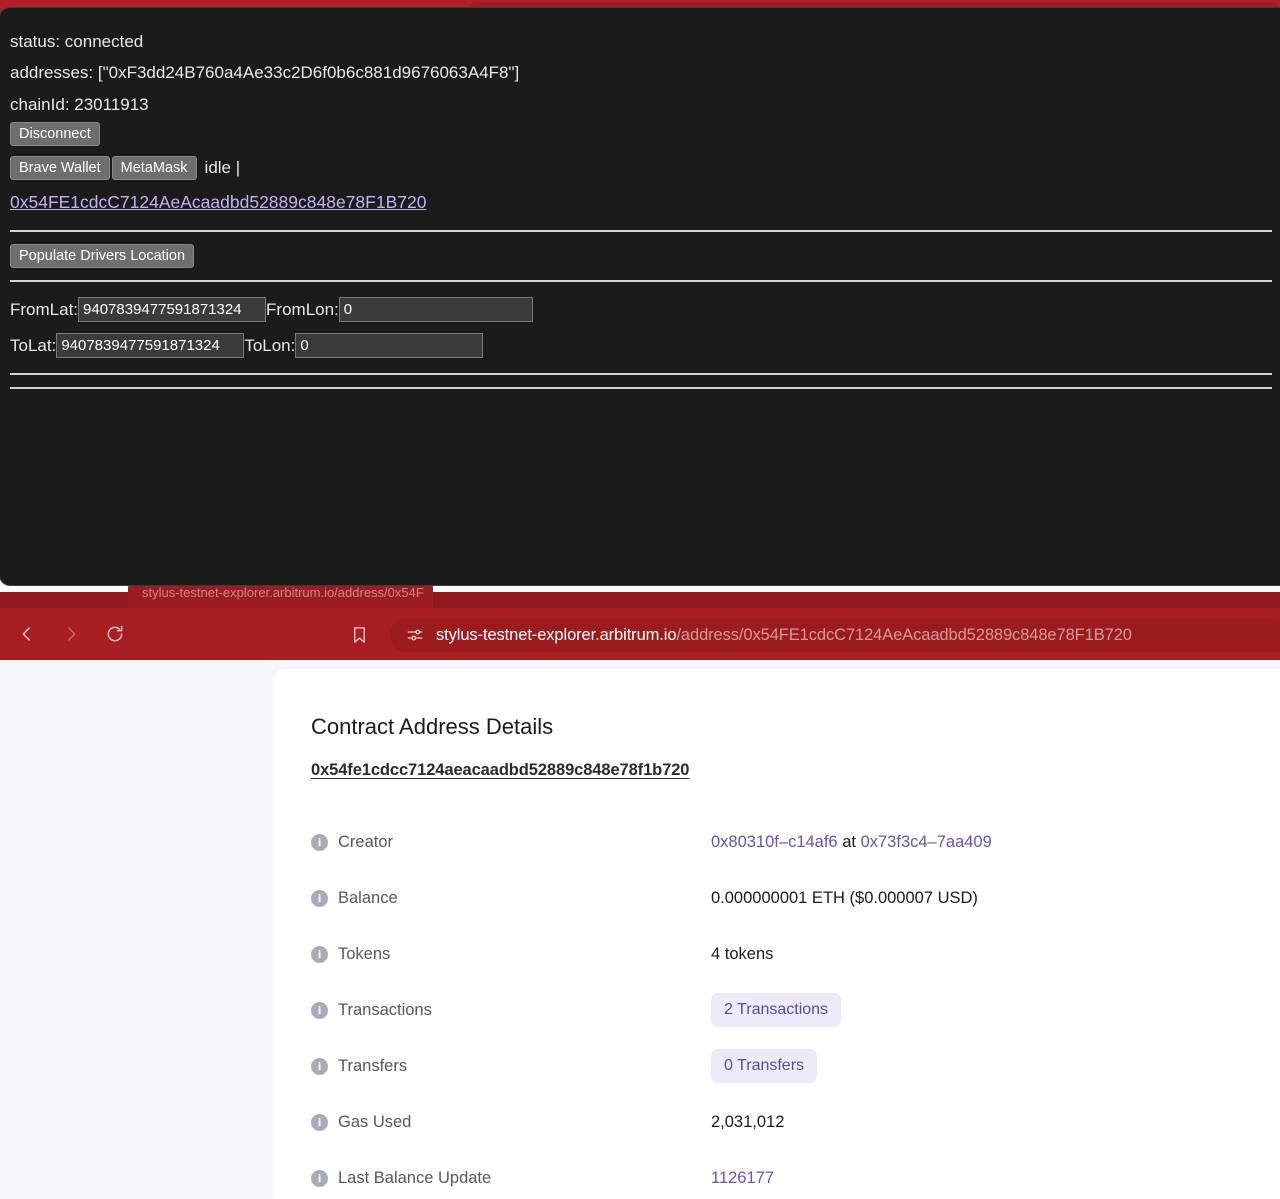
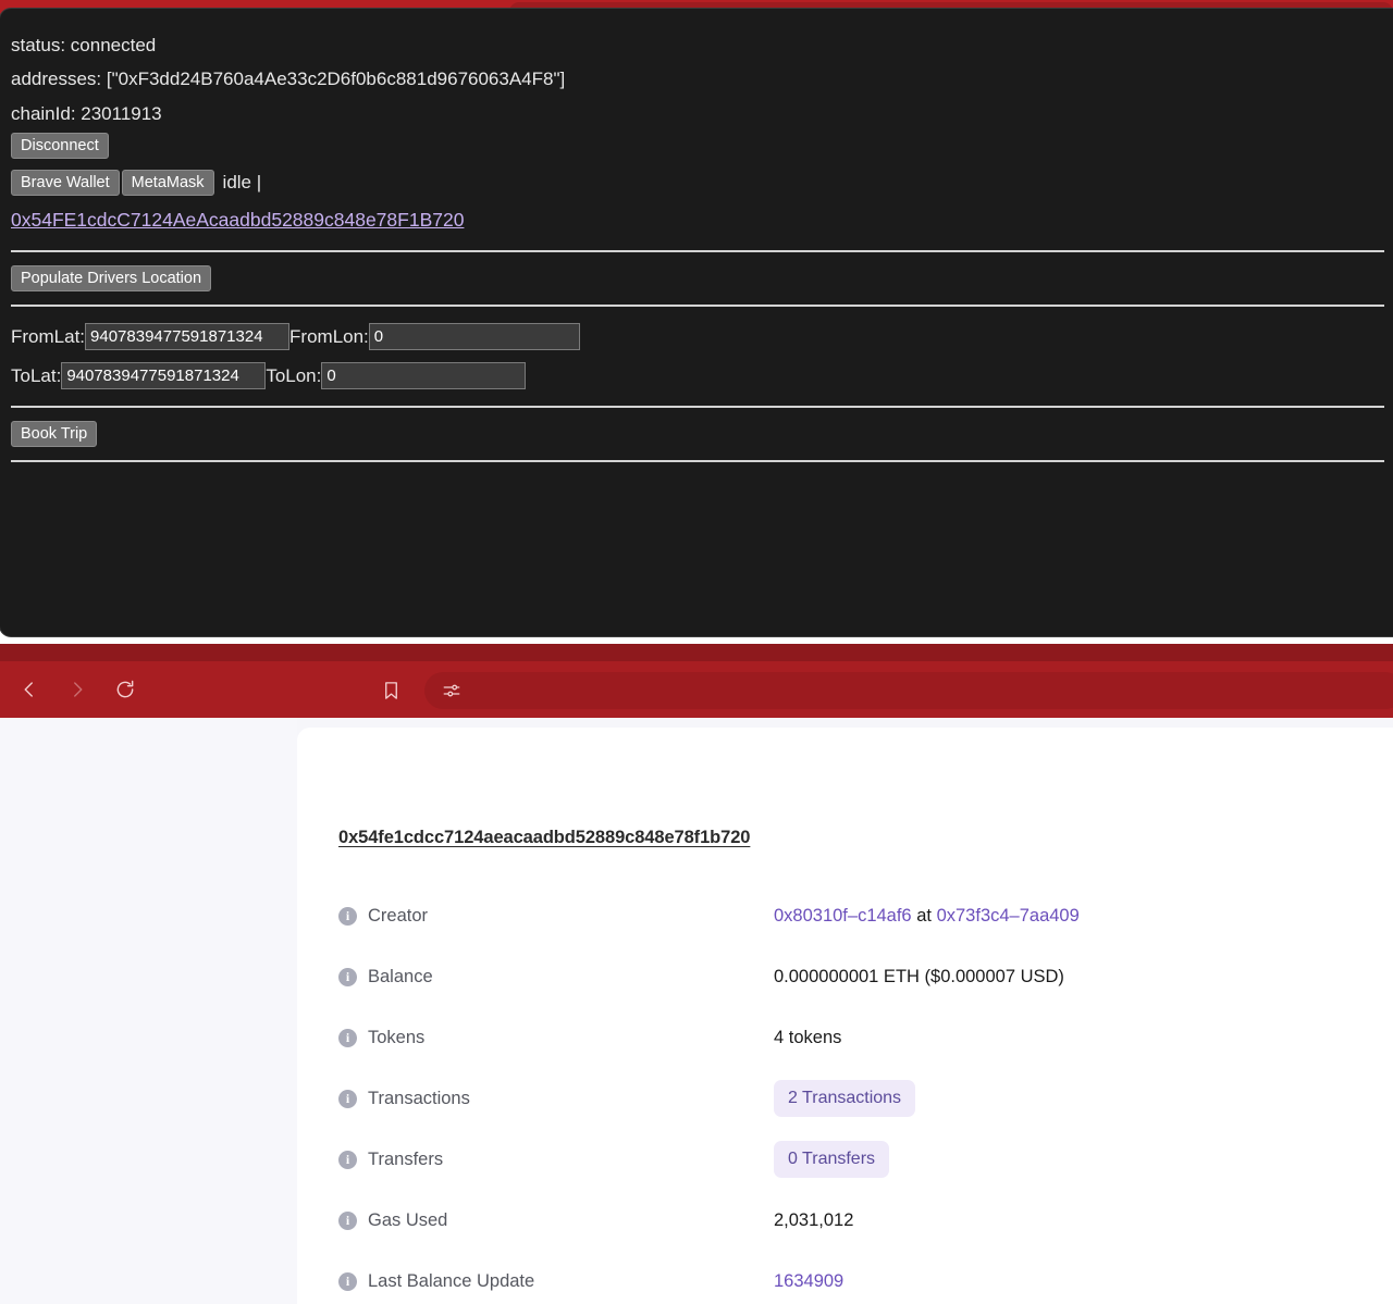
- stylus-testnet-explorer.arbitrum.io/address/0x54F
- stylus-testnet-explorer.arbitrum.io/address/0x54FE1cdcC7124AeAcaadbd52889c848e78F1B720
- Contract Address Details
  0x54fe1cdcc7124aeacaadbd52889c848e78f1b720
  i
  Creator
  0x80310f–c14af6 at 0x73f3c4–7aa409
  i
  Balance
  0.000000001 ETH ($0.000007 USD)
  i
  Tokens
  4 tokens
  i
  Transactions
  2 Transactions
  i
  Transfers
  0 Transfers
  i
  Gas Used
  2,031,012
  i
  Last Balance Update
- 1126177
+ 1634909
  status: connected
  addresses: ["0xF3dd24B760a4Ae33c2D6f0b6c881d9676063A4F8"]
  chainId: 23011913
  Disconnect
  Brave Wallet
  MetaMask
  idle |
  0x54FE1cdcC7124AeAcaadbd52889c848e78F1B720
  Populate Drivers Location
  FromLat:
  9407839477591871324
  FromLon:
  0
  ToLat:
  9407839477591871324
  ToLon:
  0
+ Book Trip
